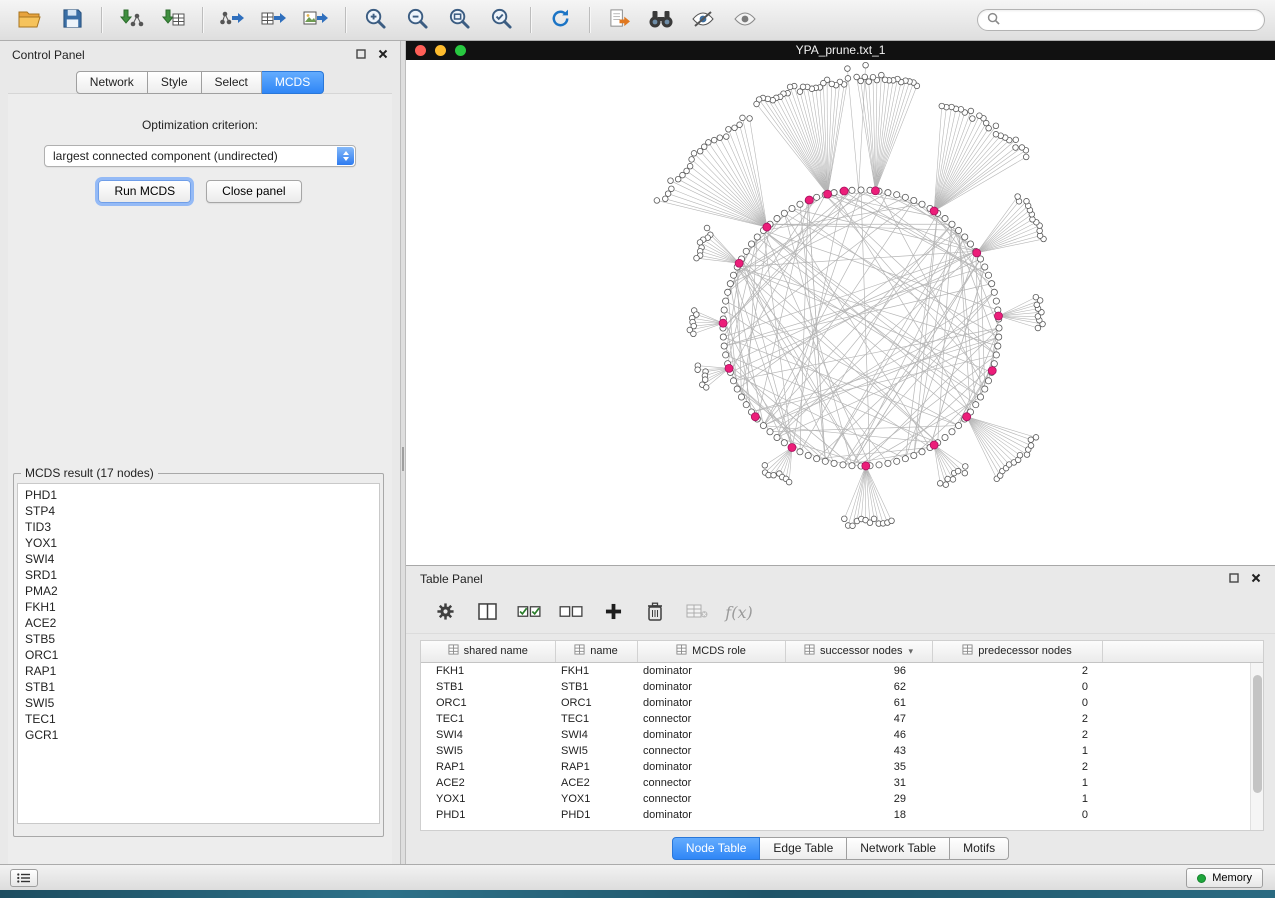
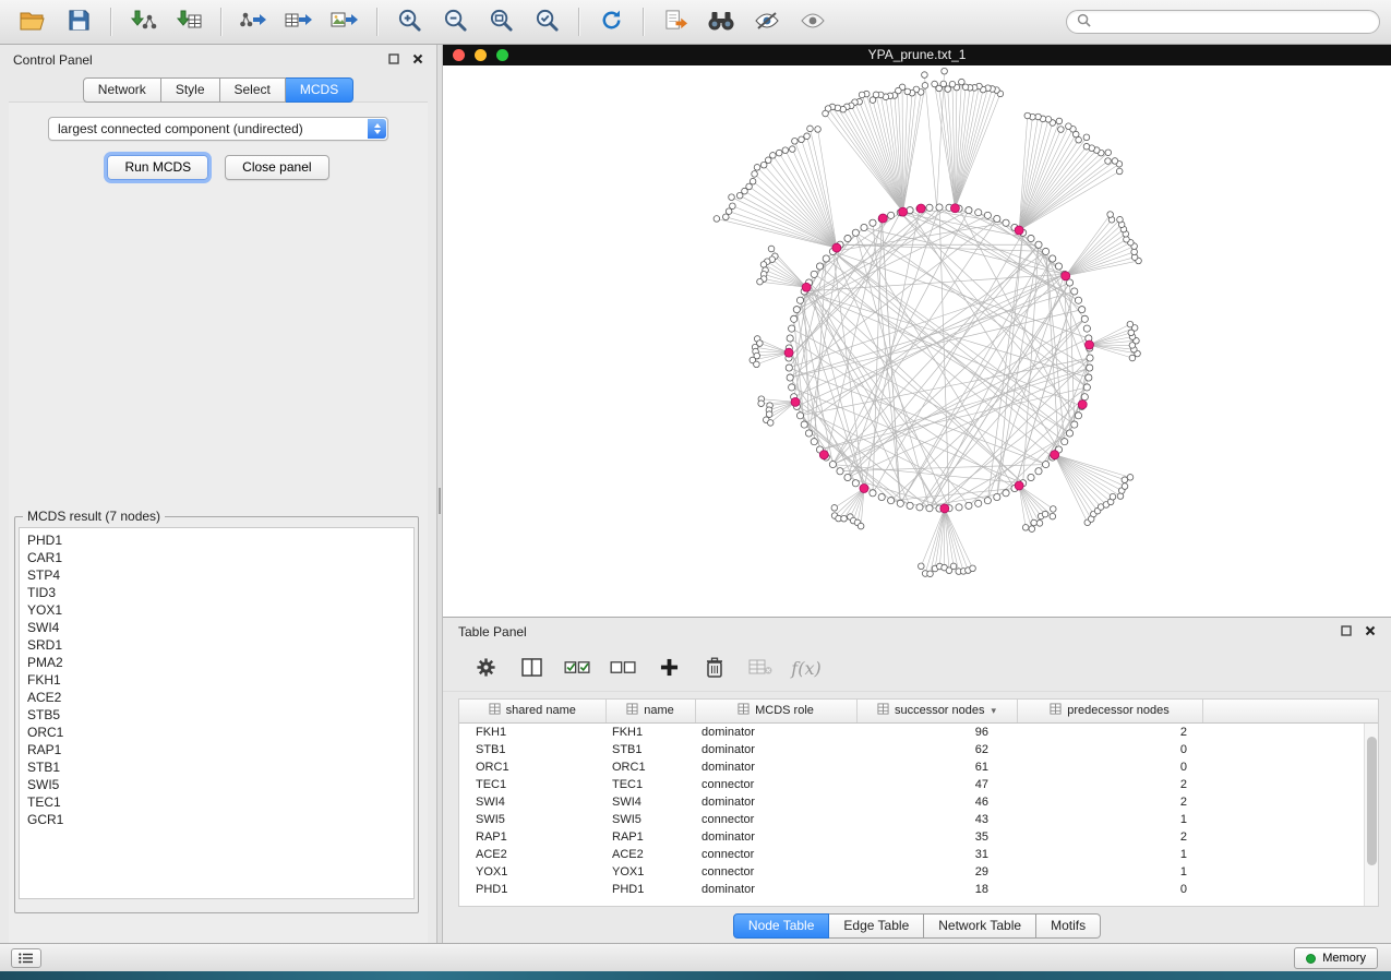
  Control Panel
  Network
  Style
  Select
  MCDS
- Optimization criterion:
  largest connected component (undirected)
  Run MCDS
  Close panel
- MCDS result (17 nodes)
+ MCDS result (7 nodes)
  PHD1
+ CAR1
  STP4
  TID3
  YOX1
  SWI4
  SRD1
  PMA2
  FKH1
  ACE2
  STB5
  ORC1
  RAP1
  STB1
  SWI5
  TEC1
  GCR1
  YPA_prune.txt_1
  Table Panel
  f(x)
  shared name	name	MCDS role	successor nodes ▾	predecessor nodes
  FKH1	FKH1	dominator	96	2
  STB1	STB1	dominator	62	0
  ORC1	ORC1	dominator	61	0
  TEC1	TEC1	connector	47	2
  SWI4	SWI4	dominator	46	2
  SWI5	SWI5	connector	43	1
  RAP1	RAP1	dominator	35	2
  ACE2	ACE2	connector	31	1
  YOX1	YOX1	connector	29	1
  PHD1	PHD1	dominator	18	0
  Node Table
  Edge Table
  Network Table
  Motifs
  Memory
